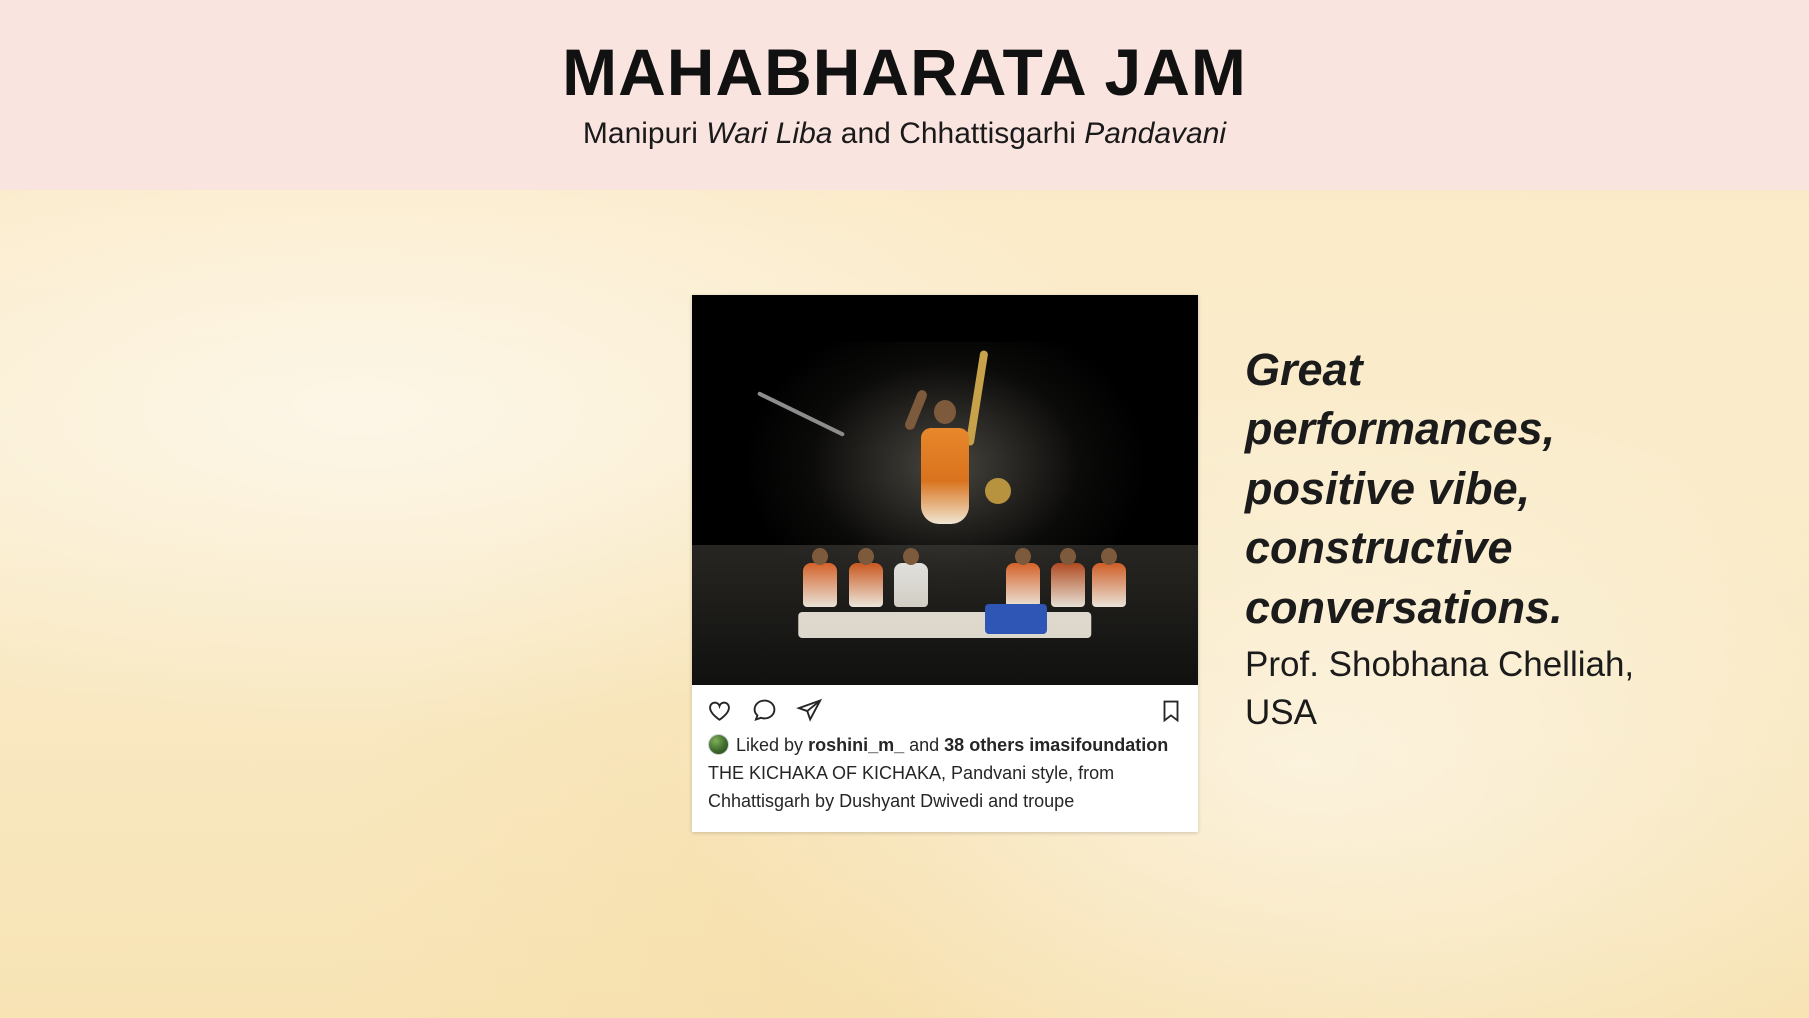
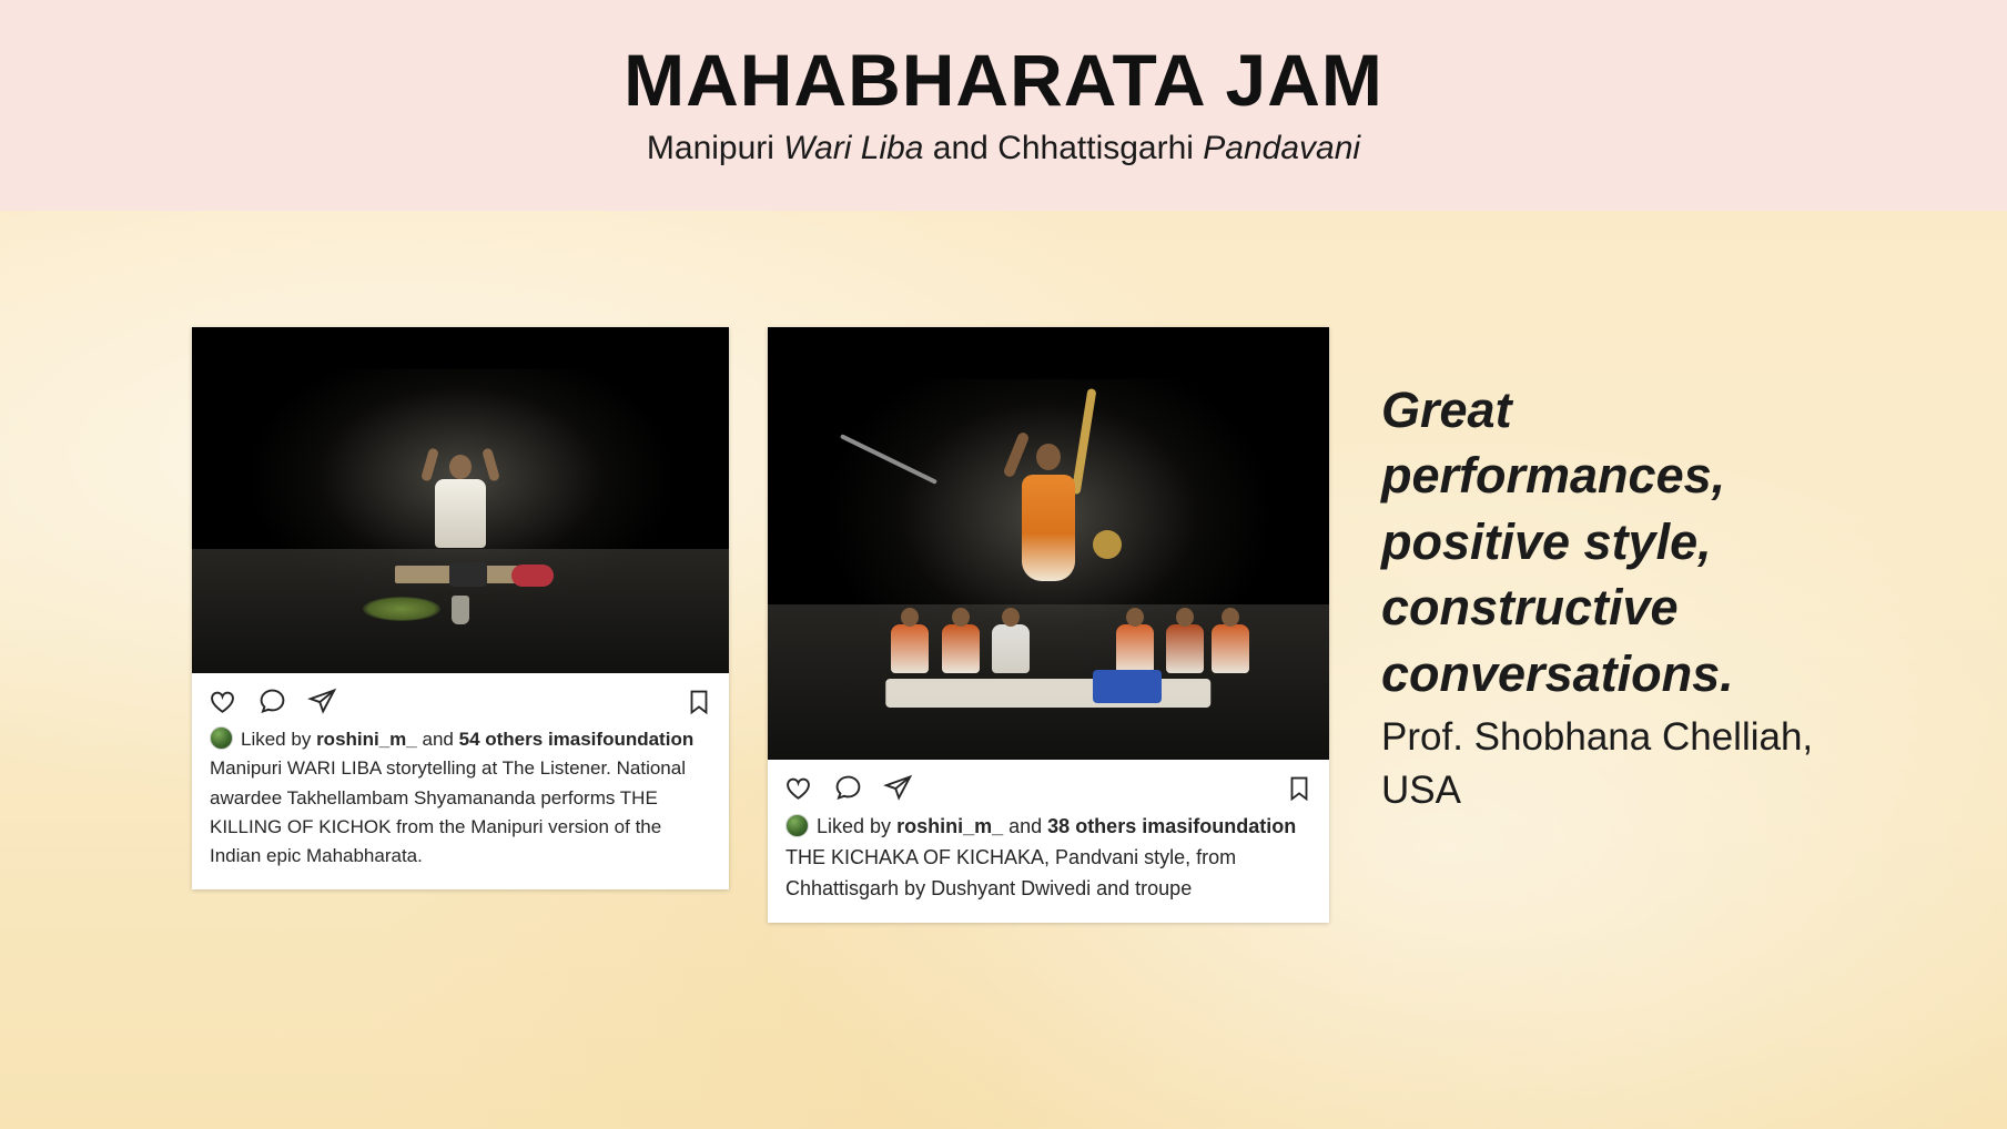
  MAHABHARATA JAM
  Manipuri Wari Liba and Chhattisgarhi Pandavani
+ Liked by roshini_m_ and 54 others imasifoundation Manipuri WARI LIBA storytelling at The Listener. National awardee Takhellambam Shyamananda performs THE KILLING OF KICHOK from the Manipuri version of the Indian epic Mahabharata.
  Liked by roshini_m_ and 38 others imasifoundation THE KICHAKA OF KICHAKA, Pandvani style, from Chhattisgarh by Dushyant Dwivedi and troupe
- Great performances, positive vibe, constructive conversations.
+ Great performances, positive style, constructive conversations.
  Prof. Shobhana Chelliah, USA
